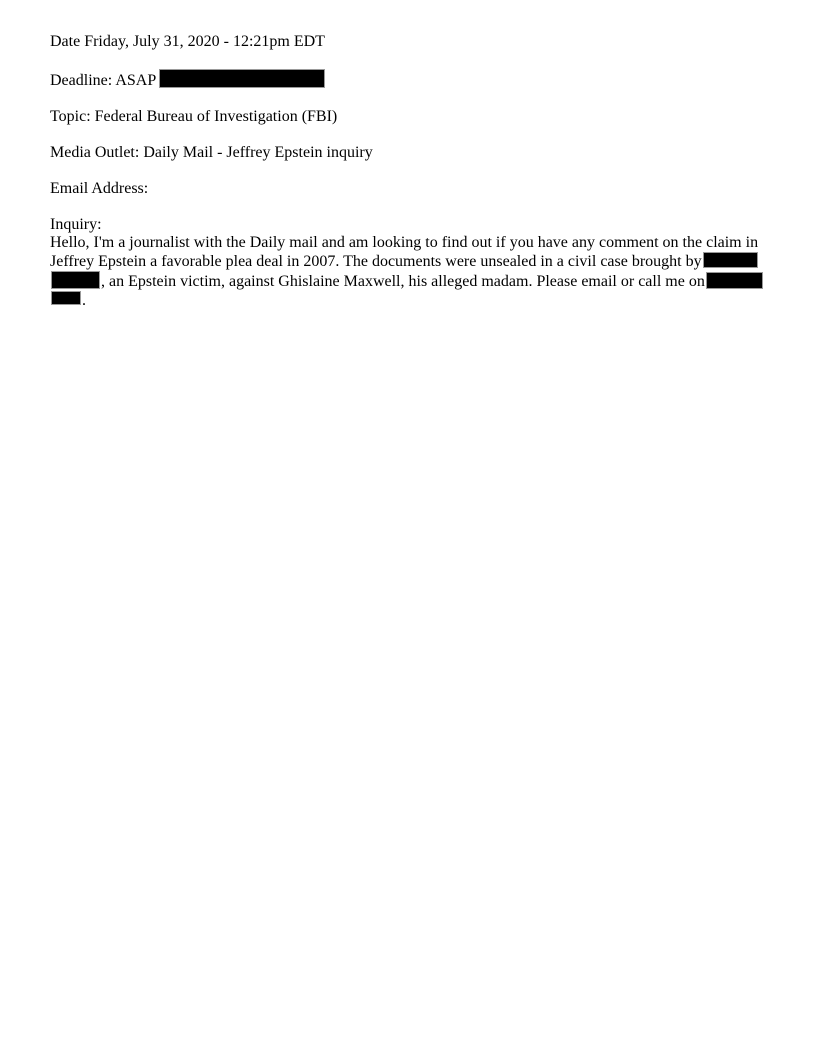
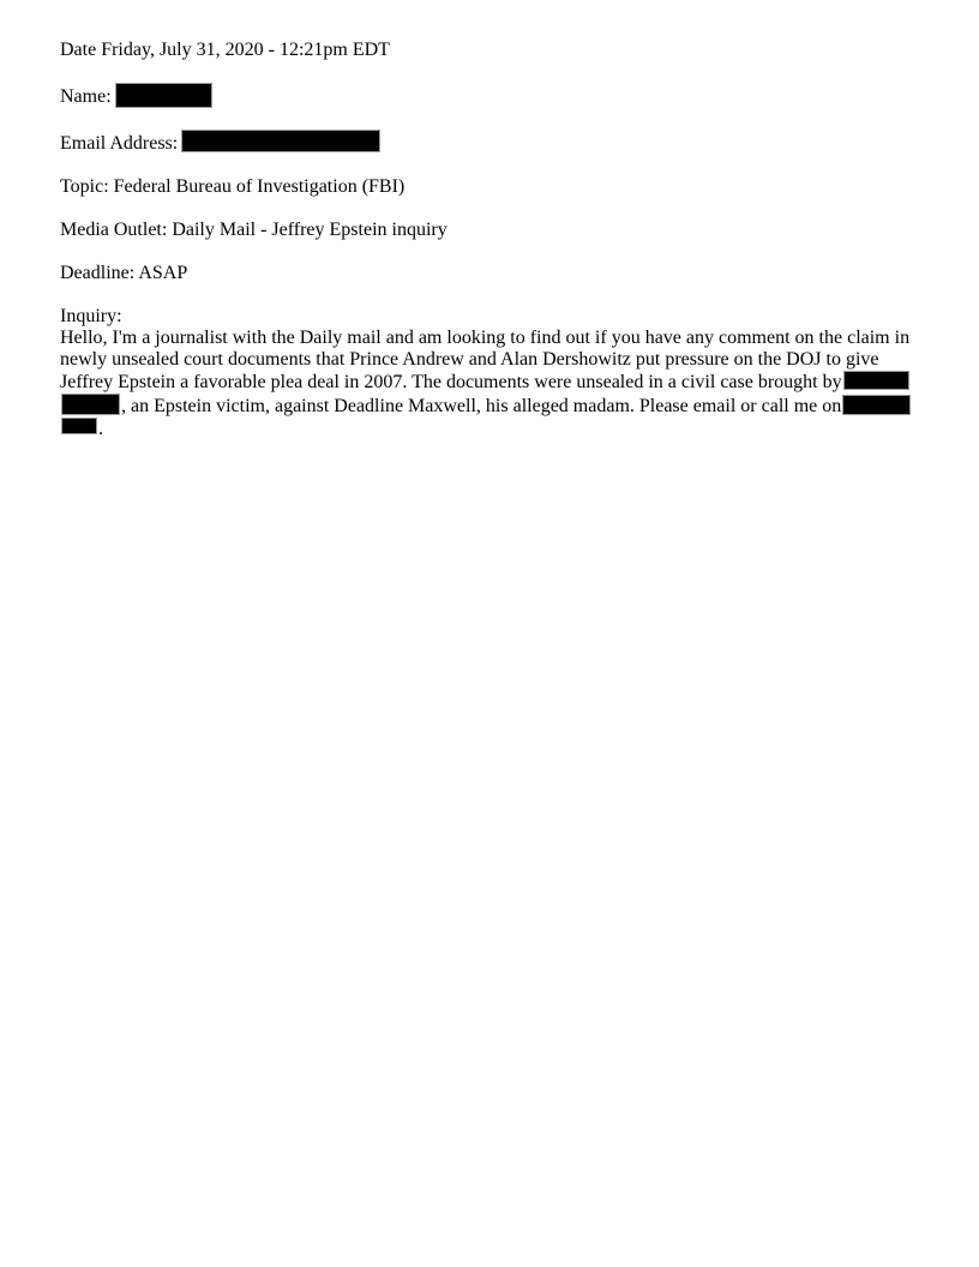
  Date Friday, July 31, 2020 - 12:21pm EDT
+ Name:
- Deadline: ASAP
+ Email Address:
  Topic: Federal Bureau of Investigation (FBI)
  Media Outlet: Daily Mail - Jeffrey Epstein inquiry
- Email Address:
+ Deadline: ASAP
  Inquiry:
  Hello, I'm a journalist with the Daily mail and am looking to find out if you have any comment on the claim in
+ newly unsealed court documents that Prince Andrew and Alan Dershowitz put pressure on the DOJ to give
  Jeffrey Epstein a favorable plea deal in 2007. The documents were unsealed in a civil case brought by
- , an Epstein victim, against Ghislaine Maxwell, his alleged madam. Please email or call me on
+ , an Epstein victim, against Deadline Maxwell, his alleged madam. Please email or call me on
  .
